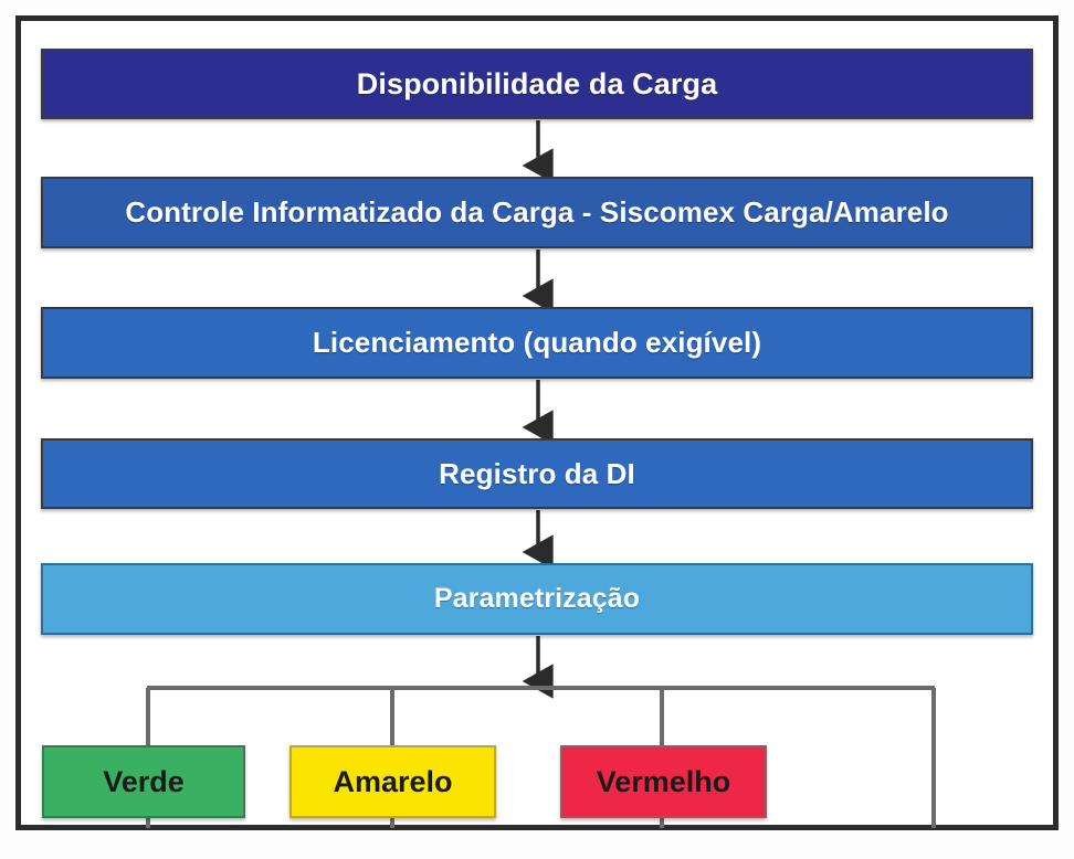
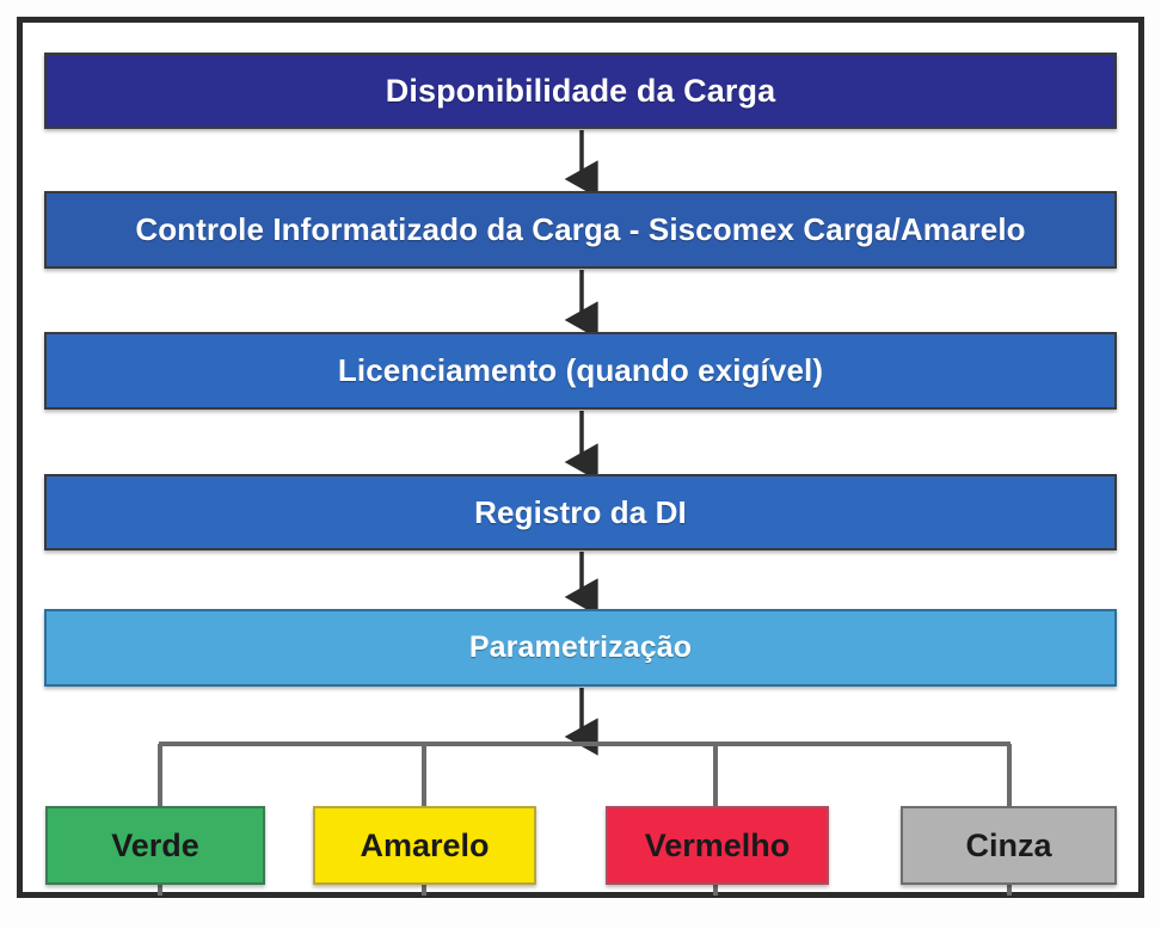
  Disponibilidade da Carga
  Controle Informatizado da Carga - Siscomex Carga/Amarelo
  Licenciamento (quando exigível)
  Registro da DI
  Parametrização
  Verde
  Amarelo
  Vermelho
+ Cinza
